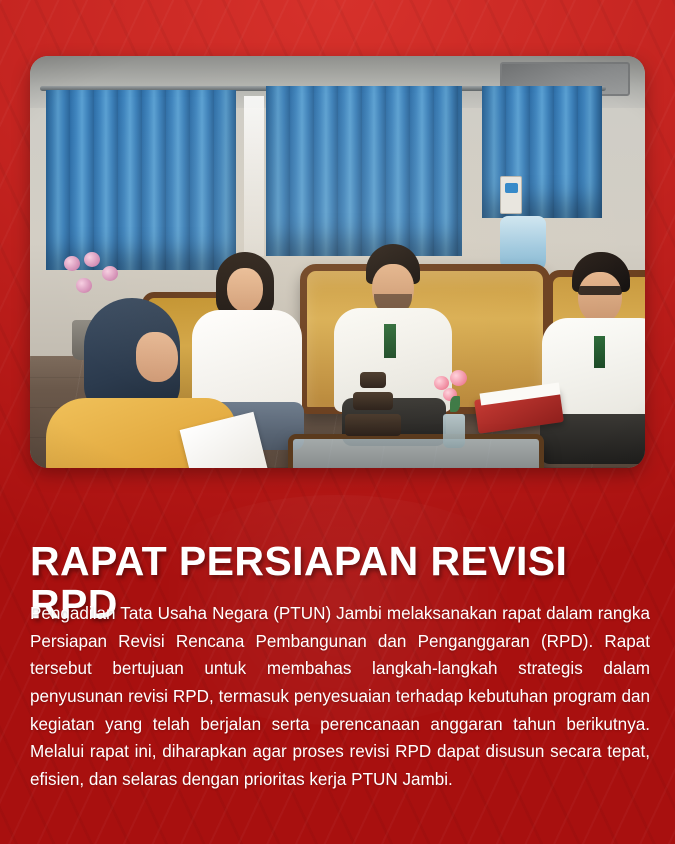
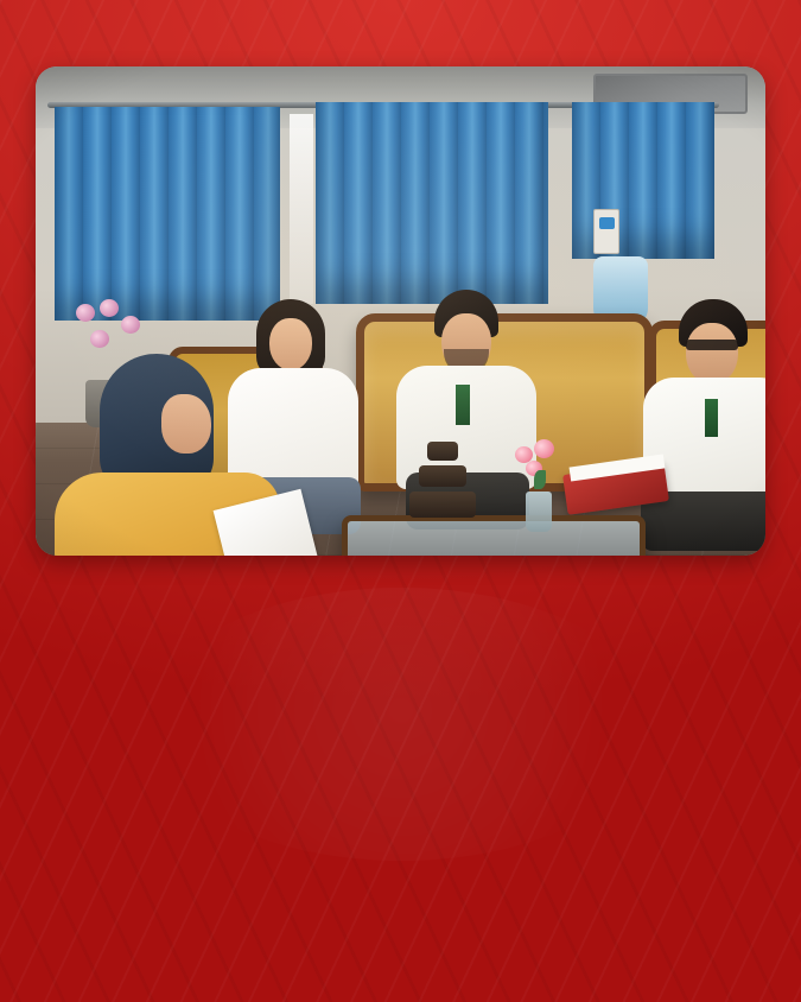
- RAPAT PERSIAPAN REVISI RPD
- Pengadilan Tata Usaha Negara (PTUN) Jambi melaksanakan rapat dalam rangka Persiapan Revisi Rencana Pembangunan dan Penganggaran (RPD). Rapat tersebut bertujuan untuk membahas langkah-langkah strategis dalam penyusunan revisi RPD, termasuk penyesuaian terhadap kebutuhan program dan kegiatan yang telah berjalan serta perencanaan anggaran tahun berikutnya. Melalui rapat ini, diharapkan agar proses revisi RPD dapat disusun secara tepat, efisien, dan selaras dengan prioritas kerja PTUN Jambi.
